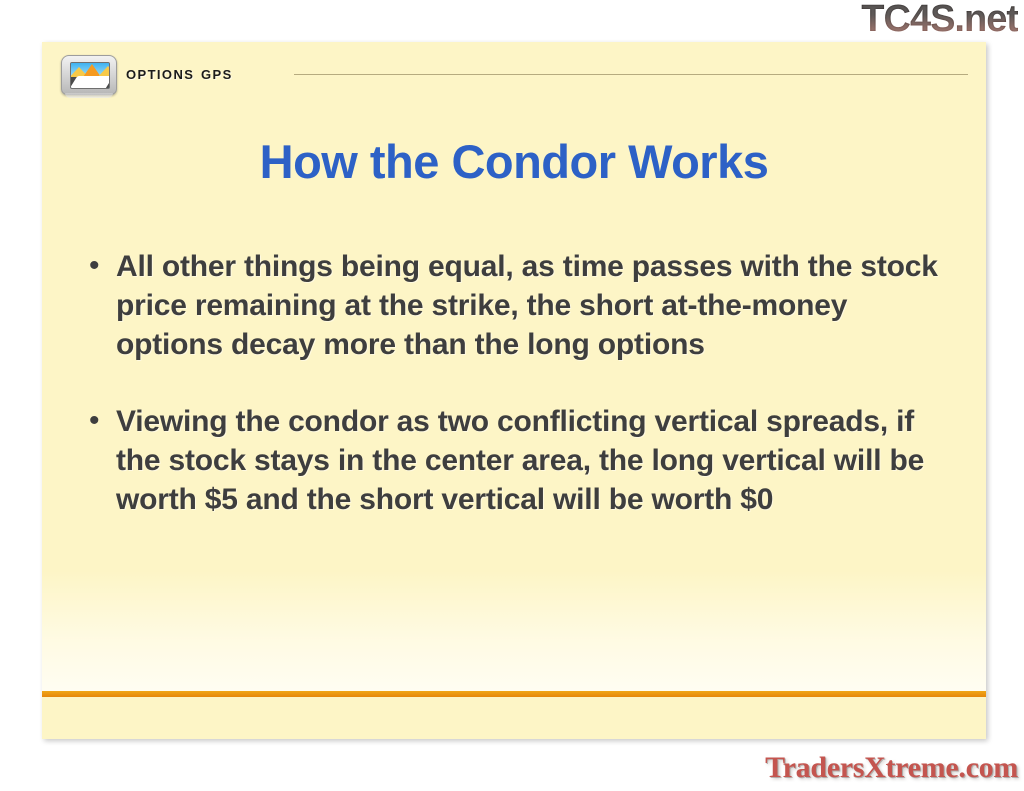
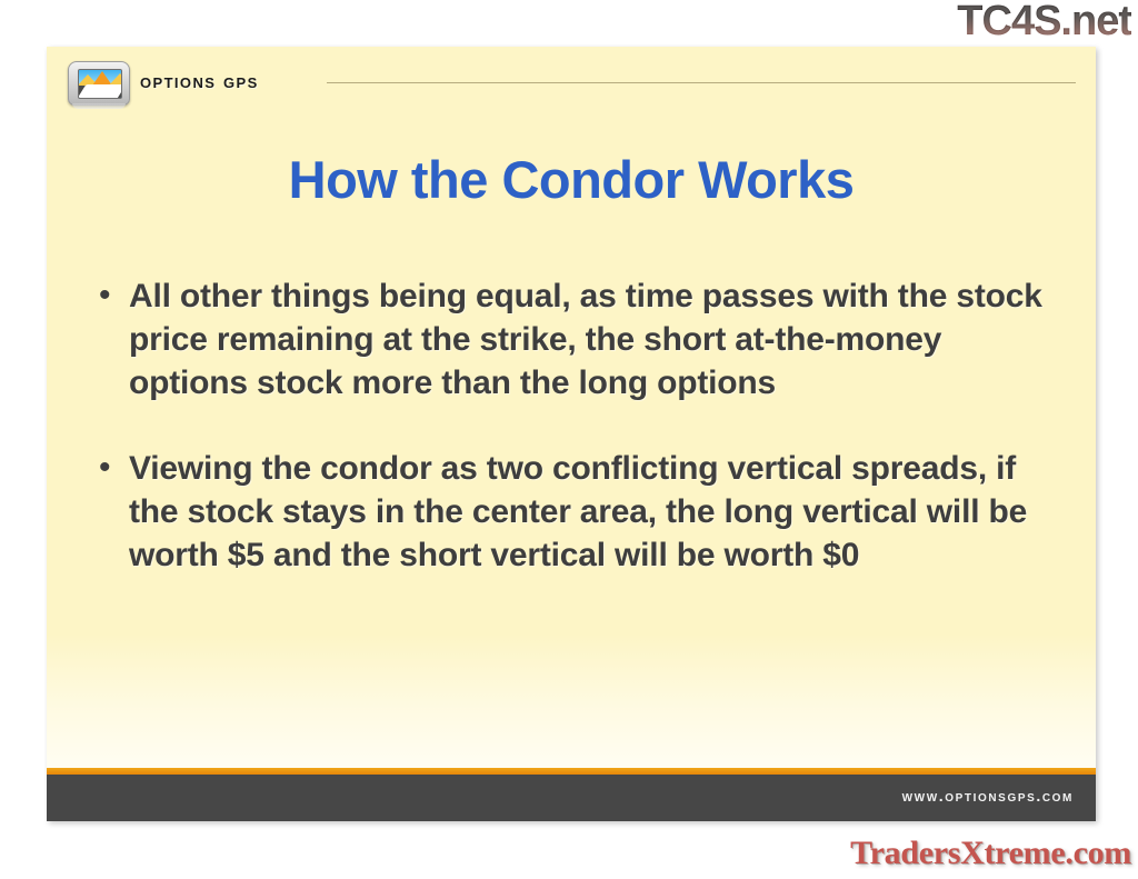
  TC4S.net
  options gps
  How the Condor Works
  •
- All other things being equal, as time passes with the stock price remaining at the strike, the short at-the-money options decay more than the long options
+ All other things being equal, as time passes with the stock price remaining at the strike, the short at-the-money options stock more than the long options
  •
  Viewing the condor as two conflicting vertical spreads, if the stock stays in the center area, the long vertical will be worth $5 and the short vertical will be worth $0
+ www.optionsgps.com
  TradersXtreme.com
